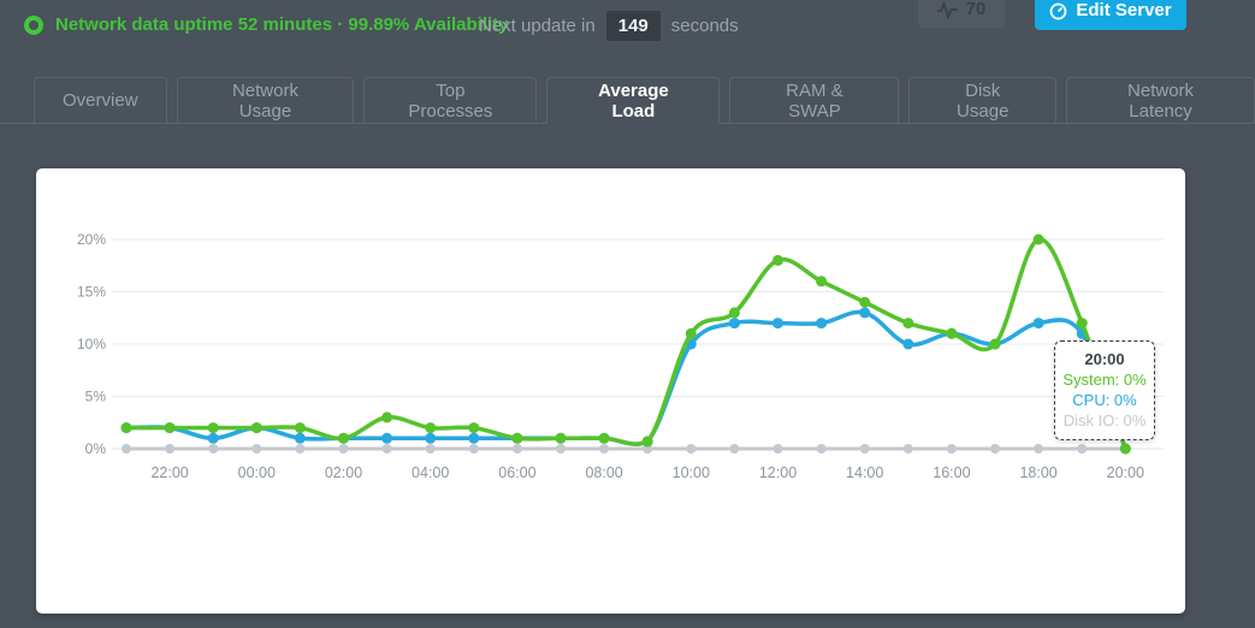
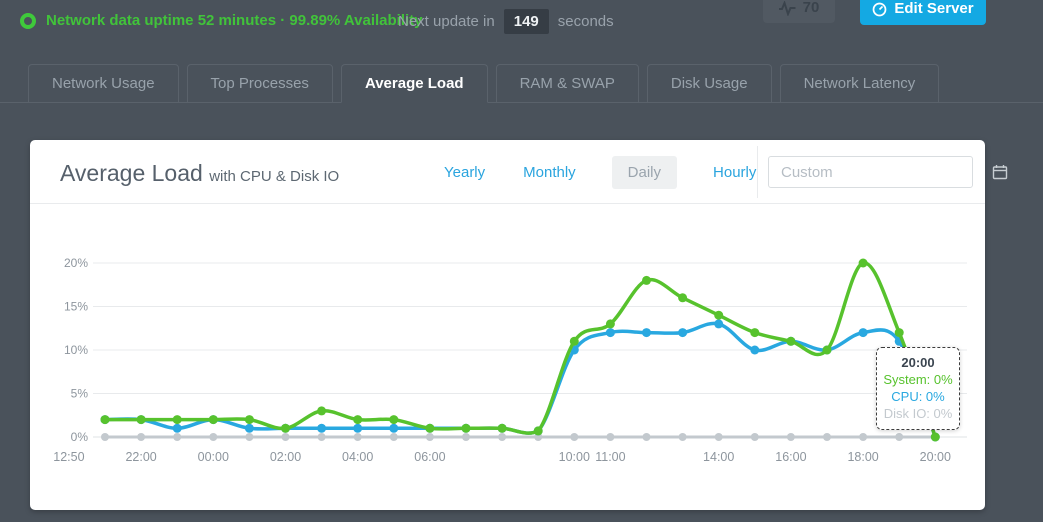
  Network data uptime 52 minutes · 99.89% Availability
  Next update in
  149
  seconds
  Edit Server
- Overview
  Network Usage
  Top Processes
  Average Load
  RAM & SWAP
  Disk Usage
  Network Latency
+ Average Load with CPU & Disk IO
+ Yearly
+ Monthly
+ Daily
+ Hourly
+ Custom
  0%
  5%
  10%
  15%
  20%
  22:00
  00:00
  02:00
  04:00
  06:00
- 08:00
+ 11:00
  10:00
- 12:00
+ 12:50
  14:00
  16:00
  18:00
  20:00
  20:00
  System: 0%
  CPU: 0%
  Disk IO: 0%
